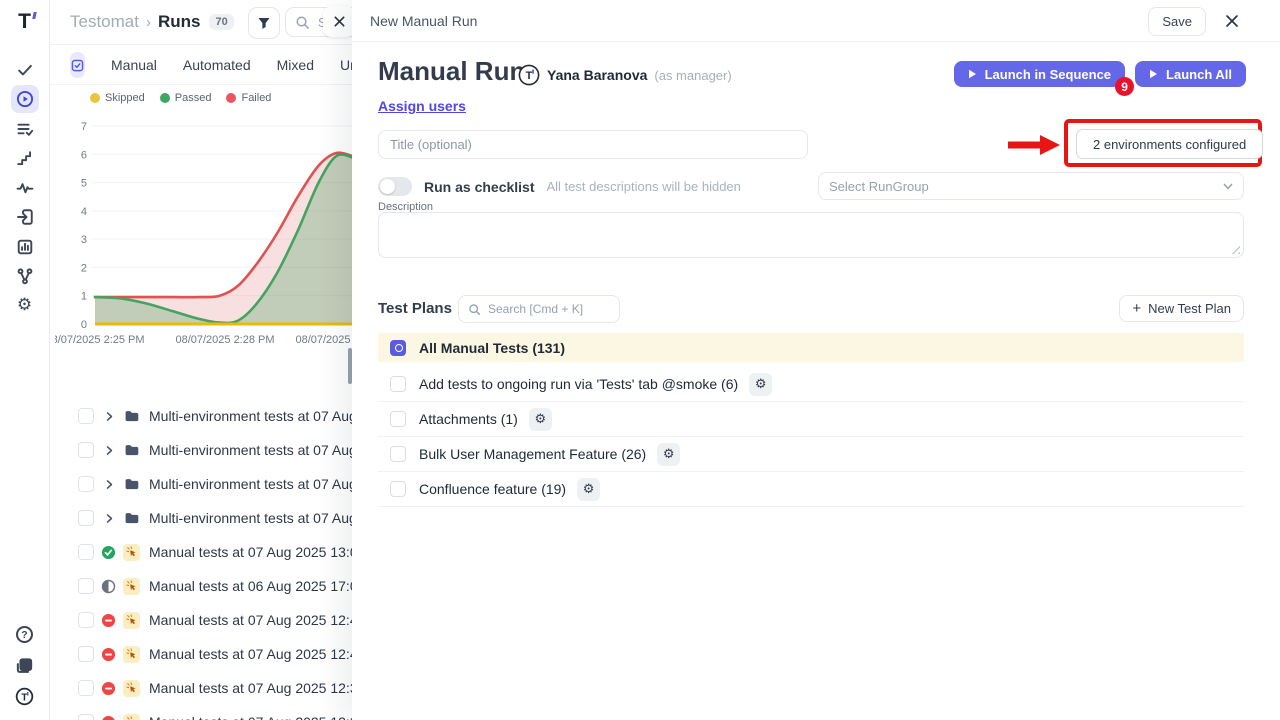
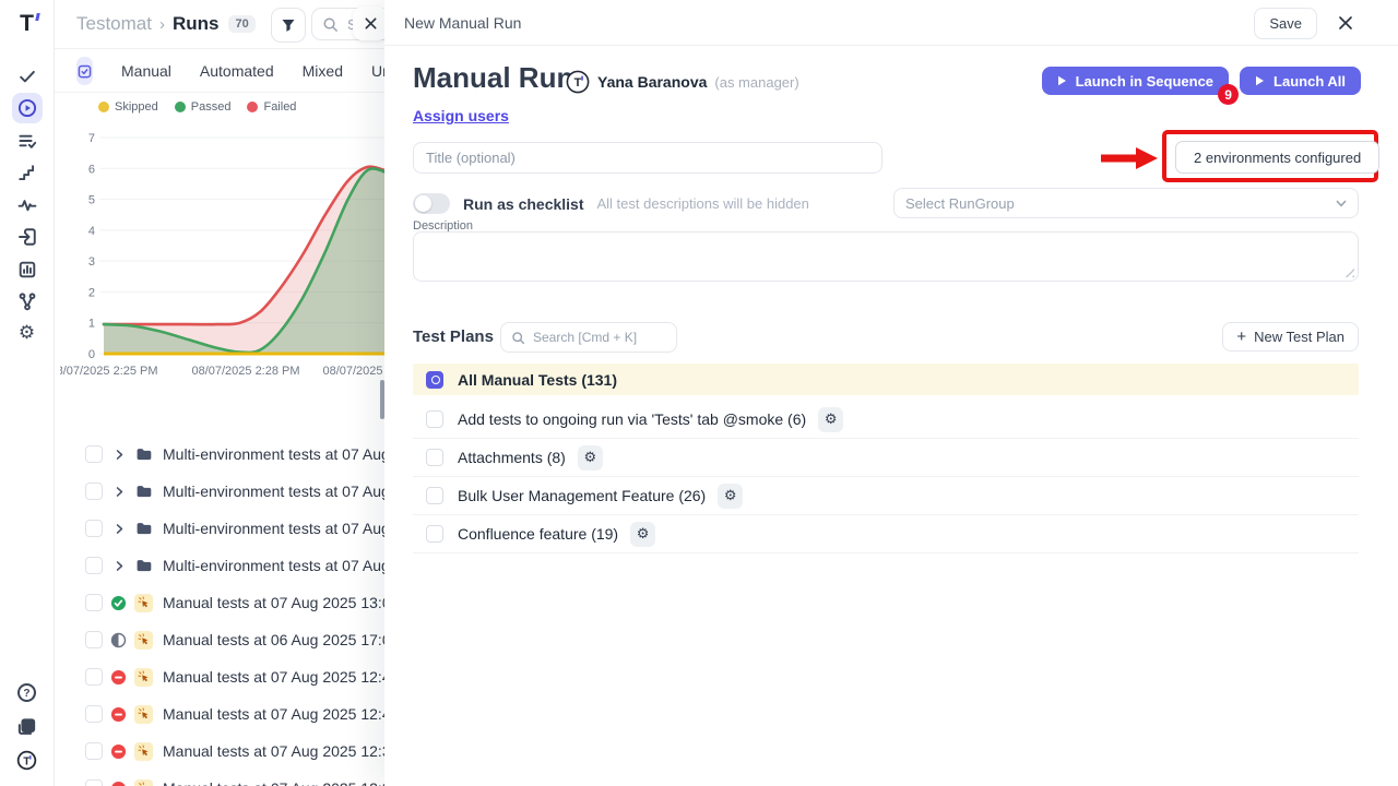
  T
  ⚙
  ?
  T
  Testomat
  ›
  Runs
  70
  Manual
  Automated
  Mixed
  Skipped
  Passed
  Failed
  0
  1
  2
  3
  4
  5
  6
  7
  8/07/2025 2:25 PM
  08/07/2025 2:28 PM
  Multi-environment tests at 07 Au
  Multi-environment tests at 07 Au
  Multi-environment tests at 07 Au
  Multi-environment tests at 07 Au
  Manual tests at 07 Aug 2025 13:
  Manual tests at 06 Aug 2025 17:
  Manual tests at 07 Aug 2025 12:
  Manual tests at 07 Aug 2025 12:
  Manual tests at 07 Aug 2025 12:
  New Manual Run
  Save
  Manual Run
  T
  Yana Baranova
  (as manager)
  Launch in Sequence
  9
  Launch All
  Assign users
  Title (optional)
  2 environments configured
  Run as checklist
  All test descriptions will be hidden
  Select RunGroup
  Description
  Test Plans
  Search [Cmd + K]
  +
  New Test Plan
  All Manual Tests (131)
  Add tests to ongoing run via 'Tests' tab @smoke (6)
  ⚙
- Attachments (1)
+ Attachments (8)
  ⚙
  Bulk User Management Feature (26)
  ⚙
  Confluence feature (19)
  ⚙
